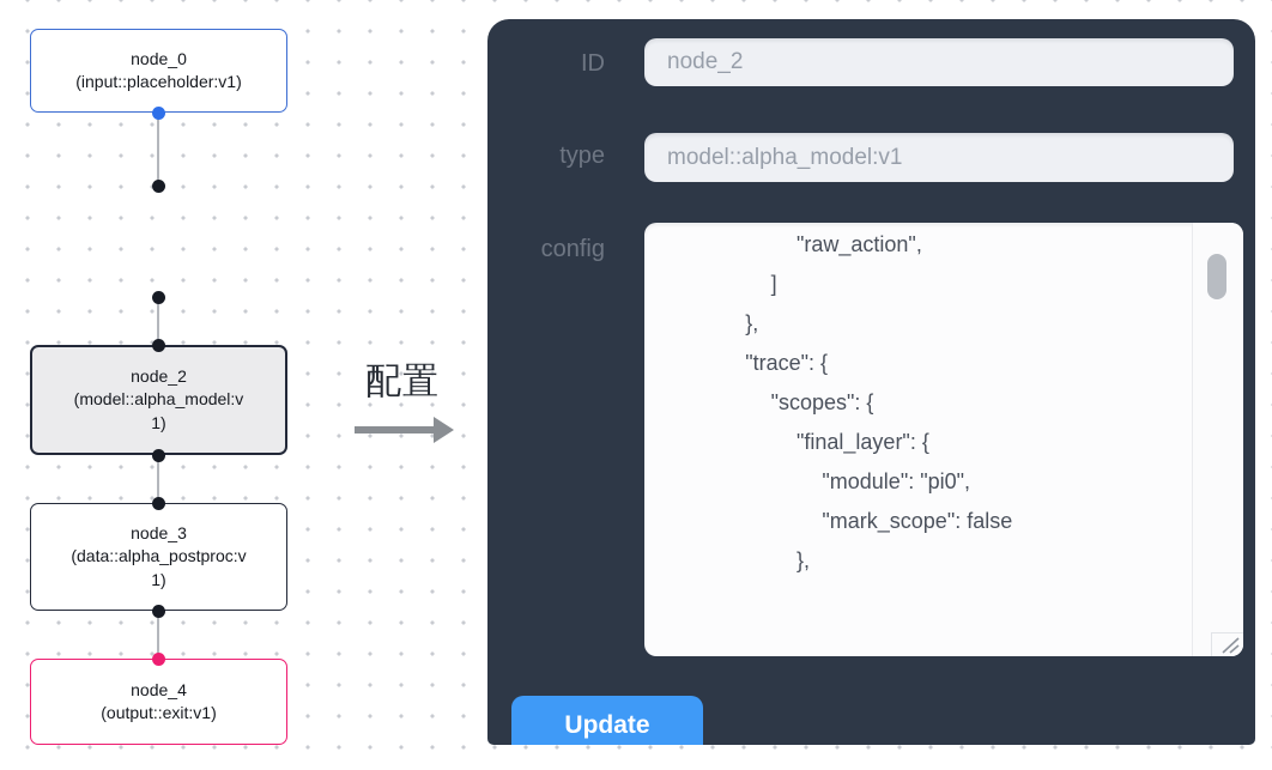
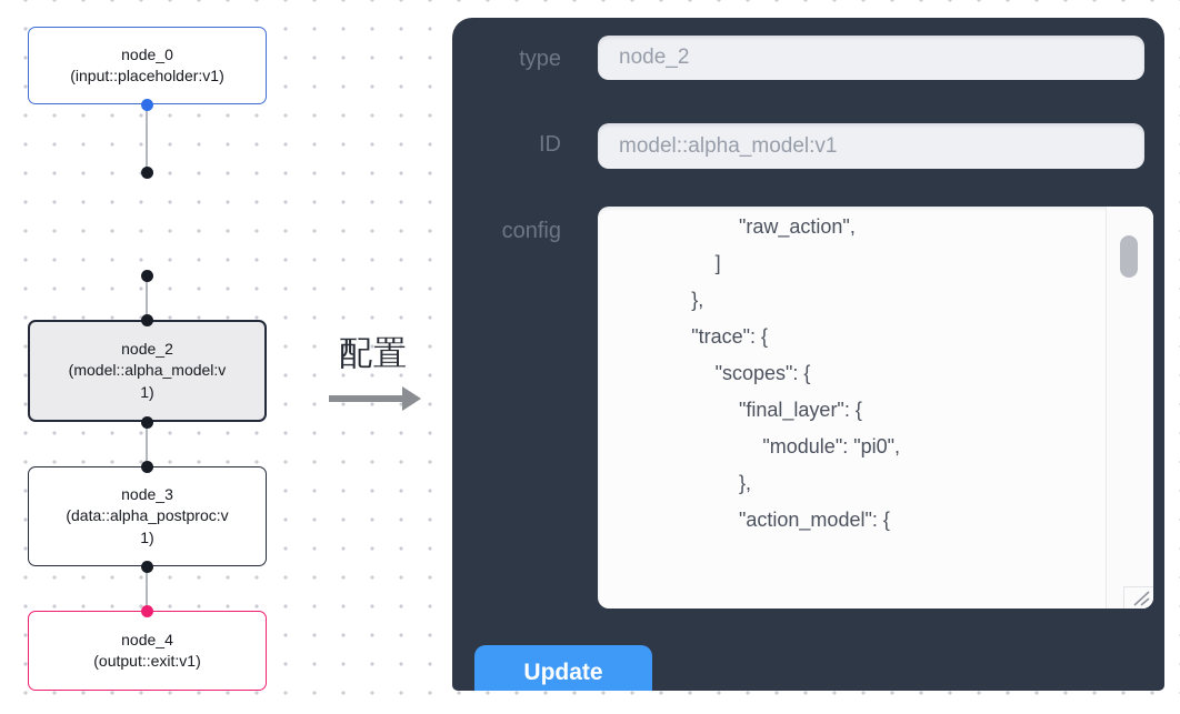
  node_0
  (input::placeholder:v1)
  node_2
  (model::alpha_model:v1)
  node_3
  (data::alpha_postproc:v1)
  node_4
  (output::exit:v1)
  配置
- ID
+ type
  node_2
- type
+ ID
  model::alpha_model:v1
  config
  "raw_action",
  ]
  },
  "trace": {
  "scopes": {
  "final_layer": {
  "module": "pi0",
- "mark_scope": false
  },
+ "action_model": {
  Update
